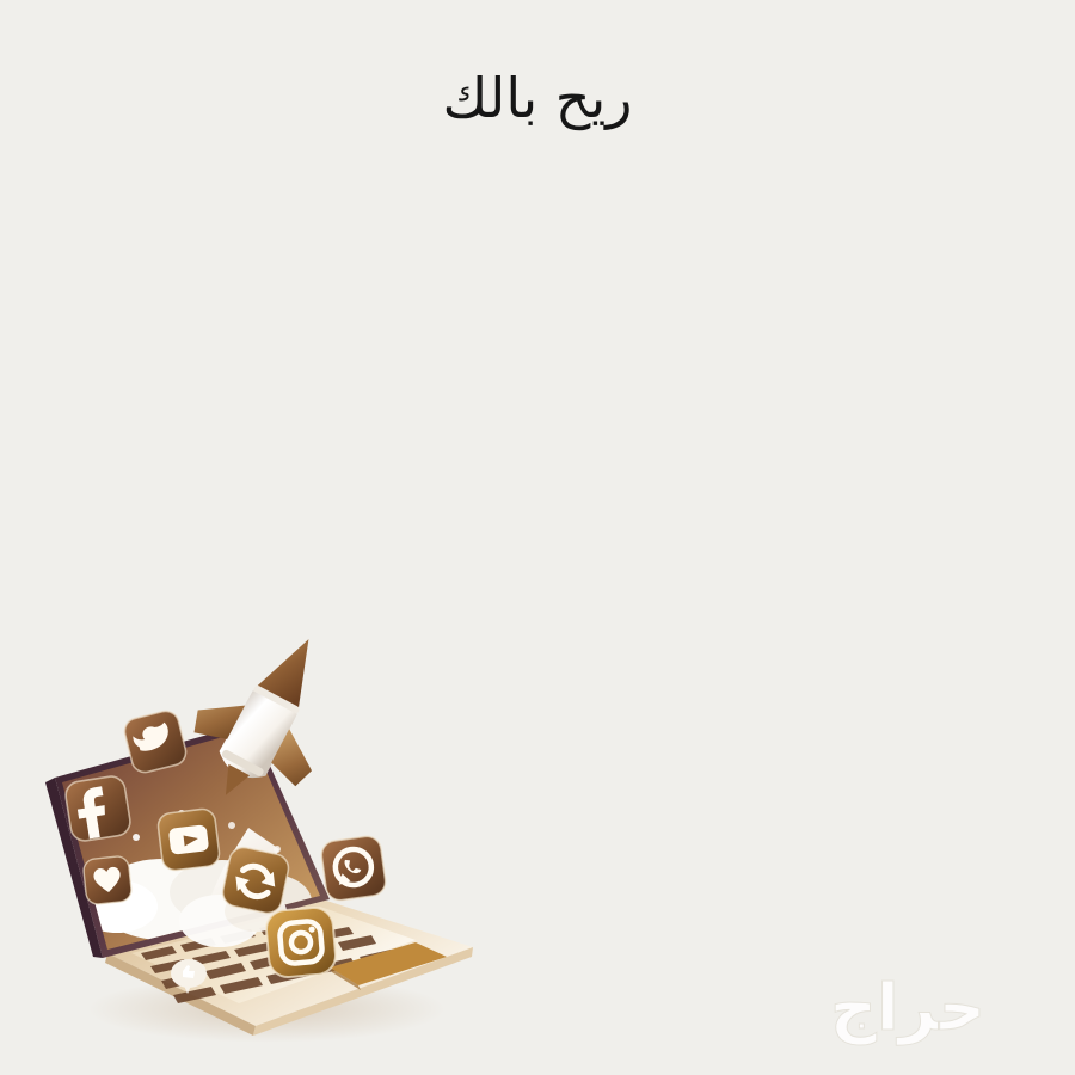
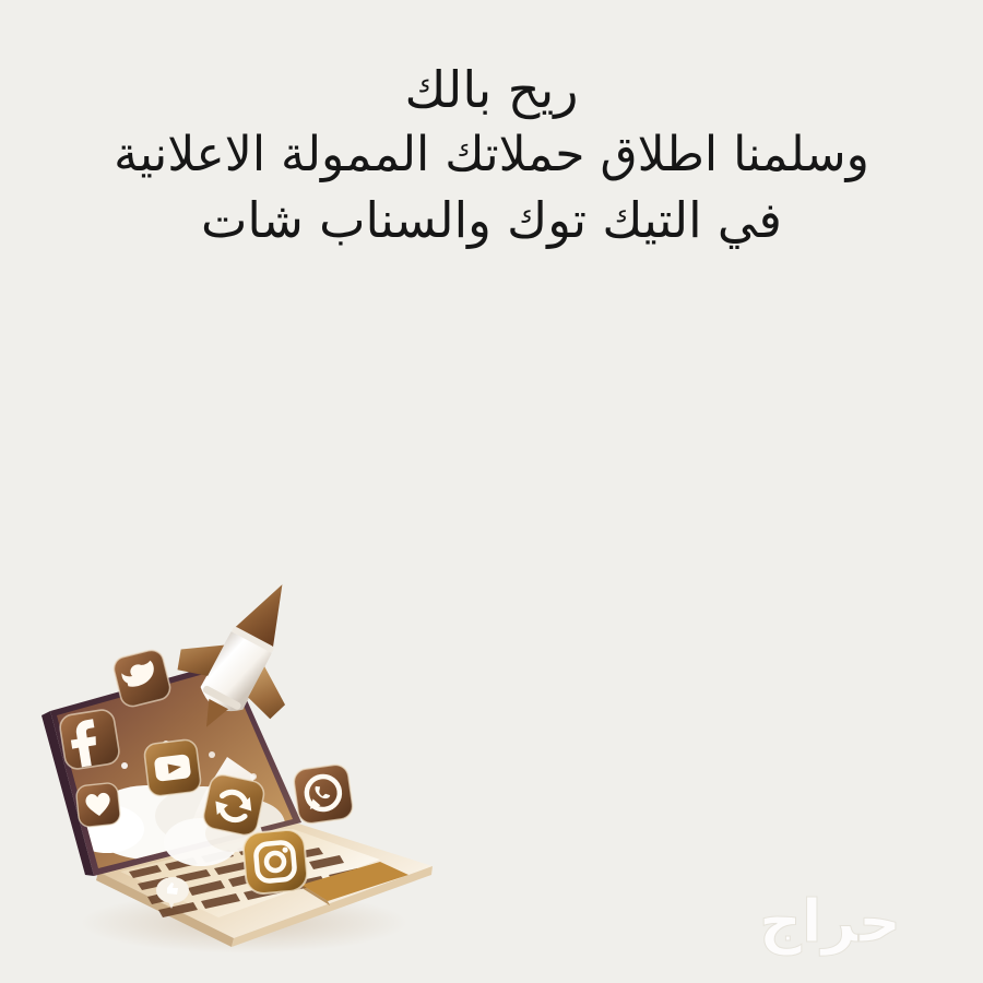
  ريح بالك
+ وسلمنا اطلاق حملاتك الممولة الاعلانية
+ في التيك توك والسناب شات
  حراج
